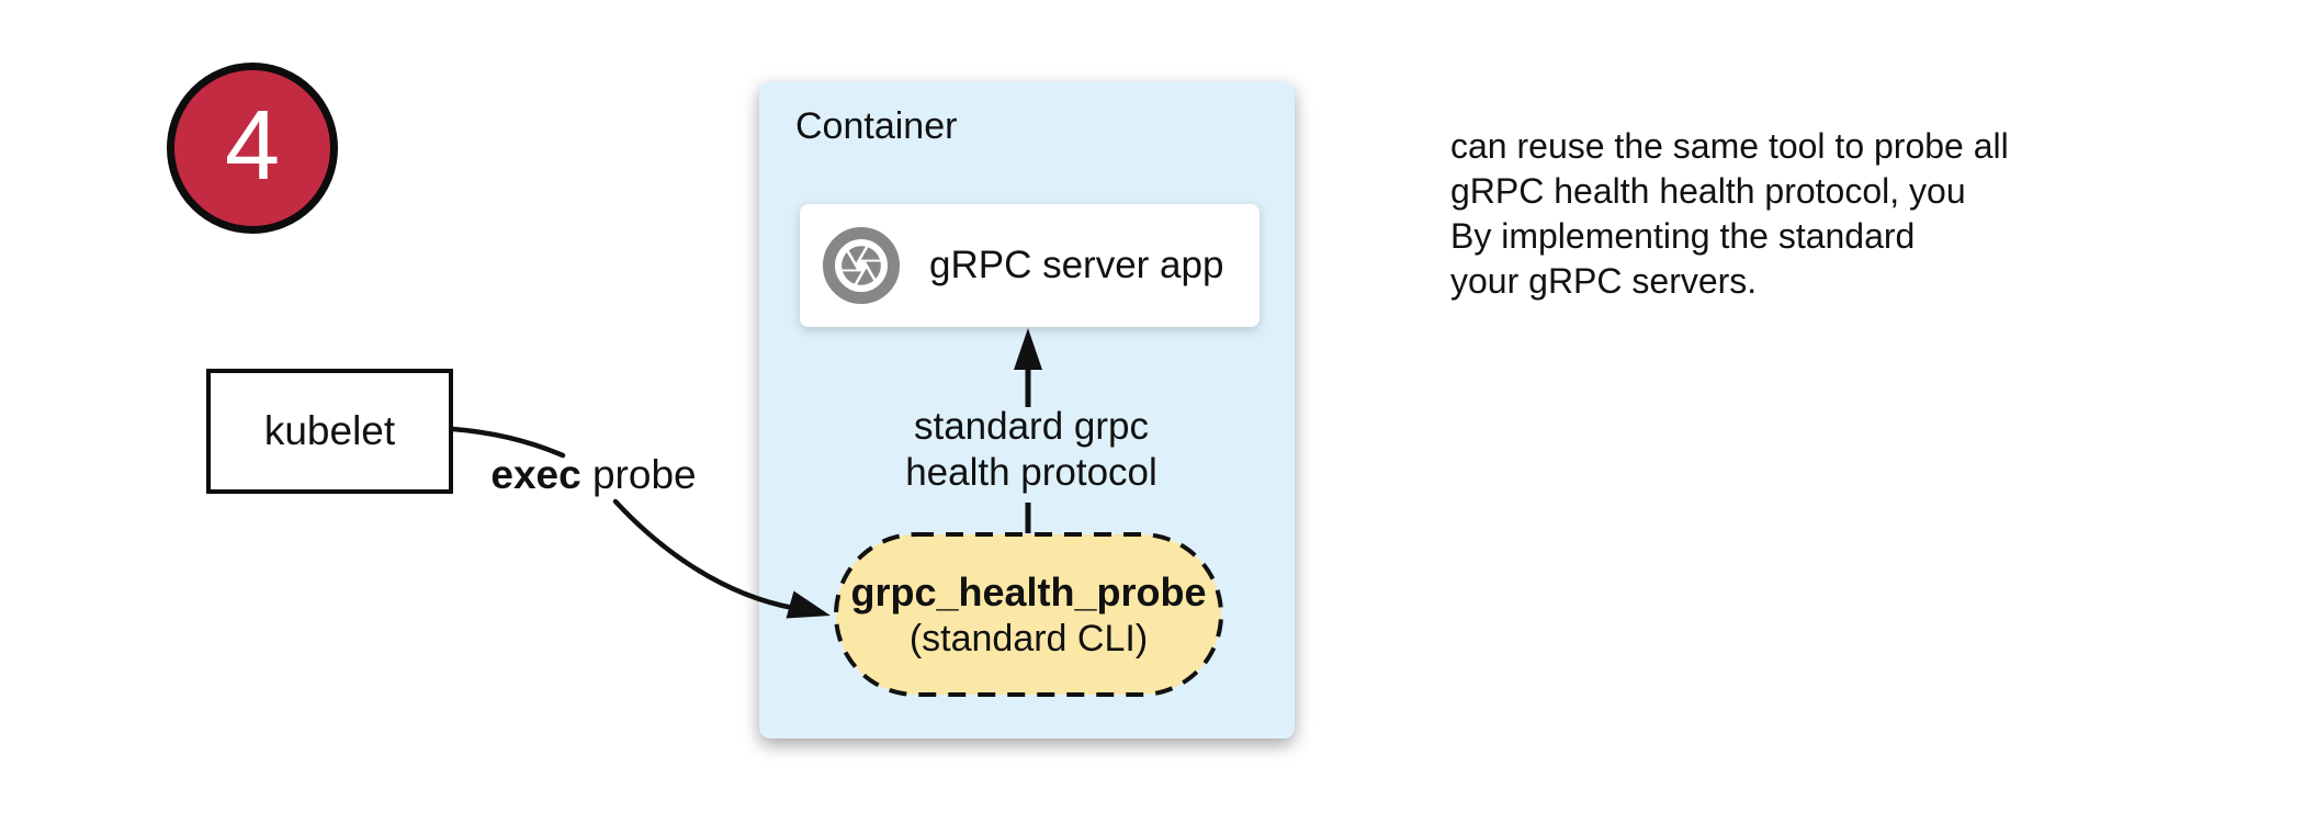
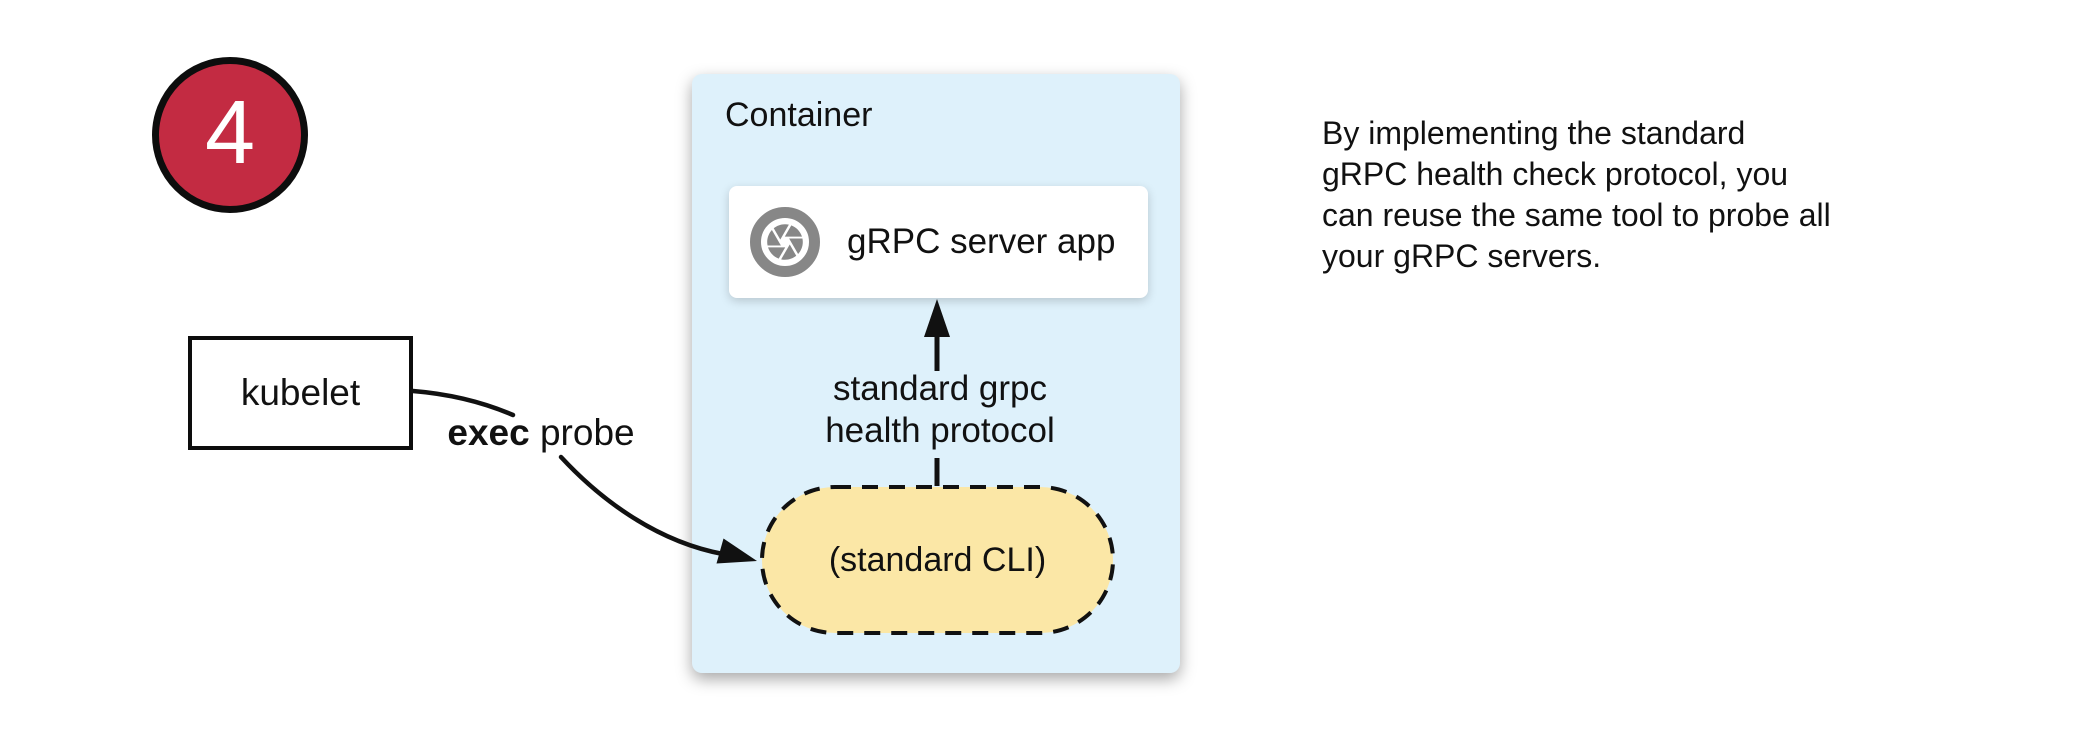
  4
  kubelet
  Container
  gRPC server app
- grpc_health_probe
  (standard CLI)
  exec probe
  standard grpc
  health protocol
- can reuse the same tool to probe all
+ By implementing the standard
- gRPC health health protocol, you
+ gRPC health check protocol, you
- By implementing the standard
+ can reuse the same tool to probe all
  your gRPC servers.
